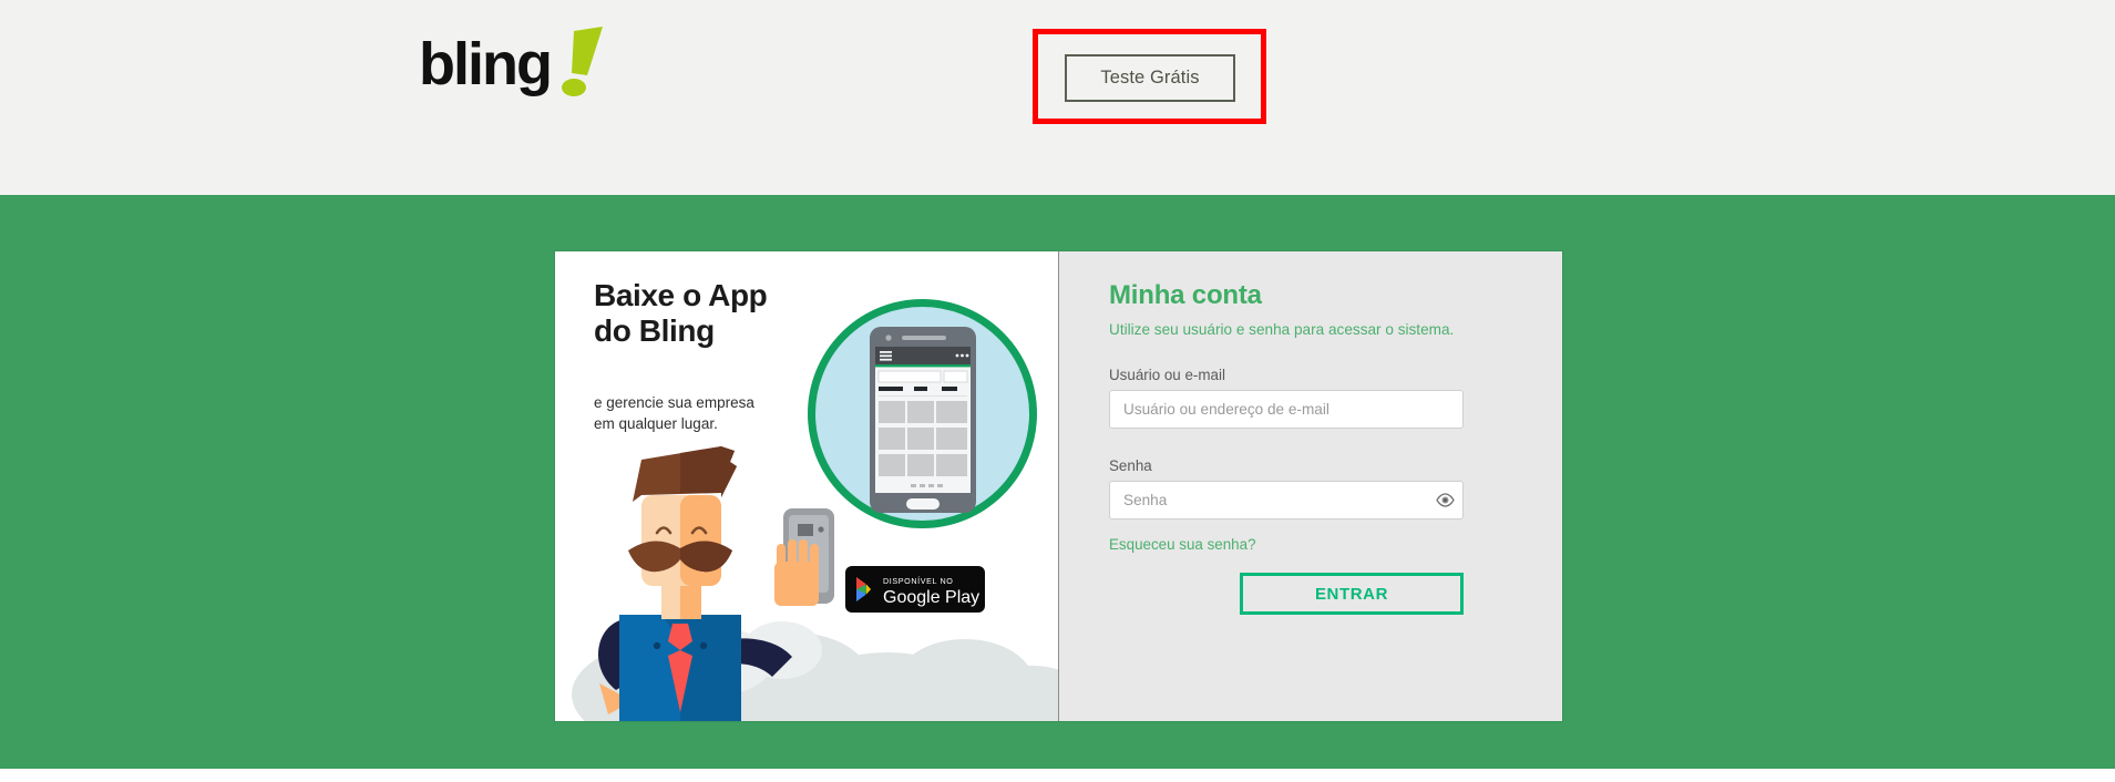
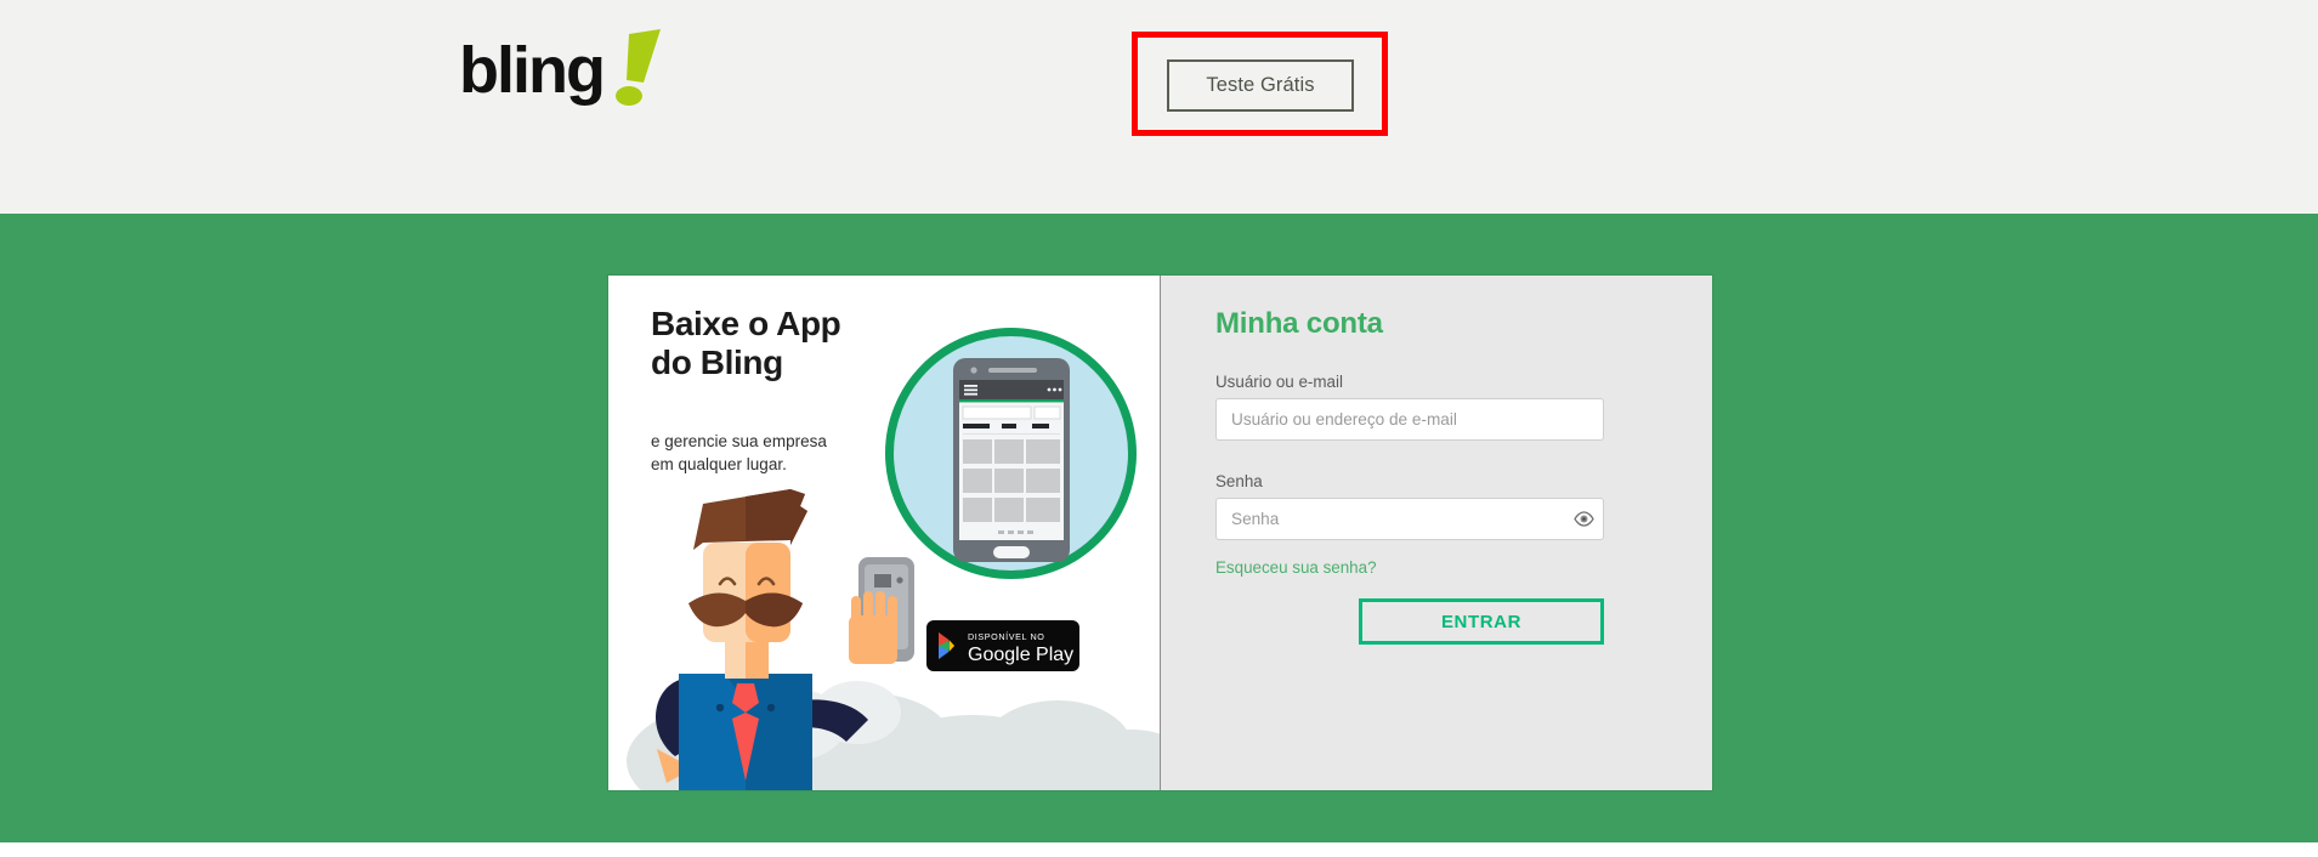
  bling
  Teste Grátis
  Baixe o App
  do Bling
  e gerencie sua empresa
  em qualquer lugar.
  DISPONÍVEL NO
  Google Play
  Minha conta
- Utilize seu usuário e senha para acessar o sistema.
  Usuário ou e-mail
  Usuário ou endereço de e-mail
  Senha
  Senha
  Esqueceu sua senha?
  ENTRAR
